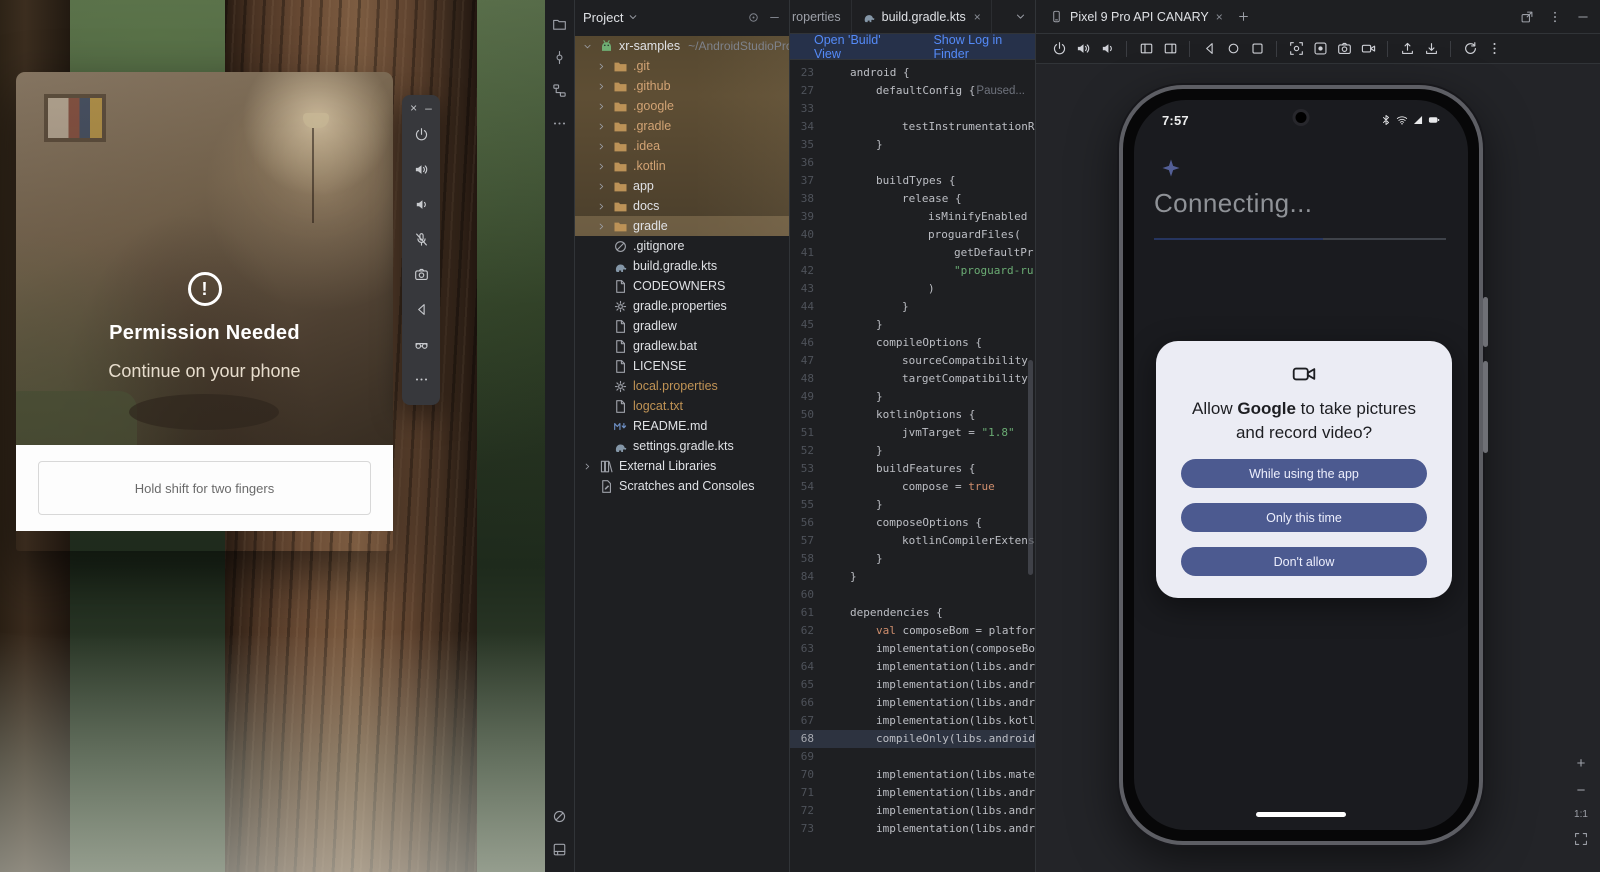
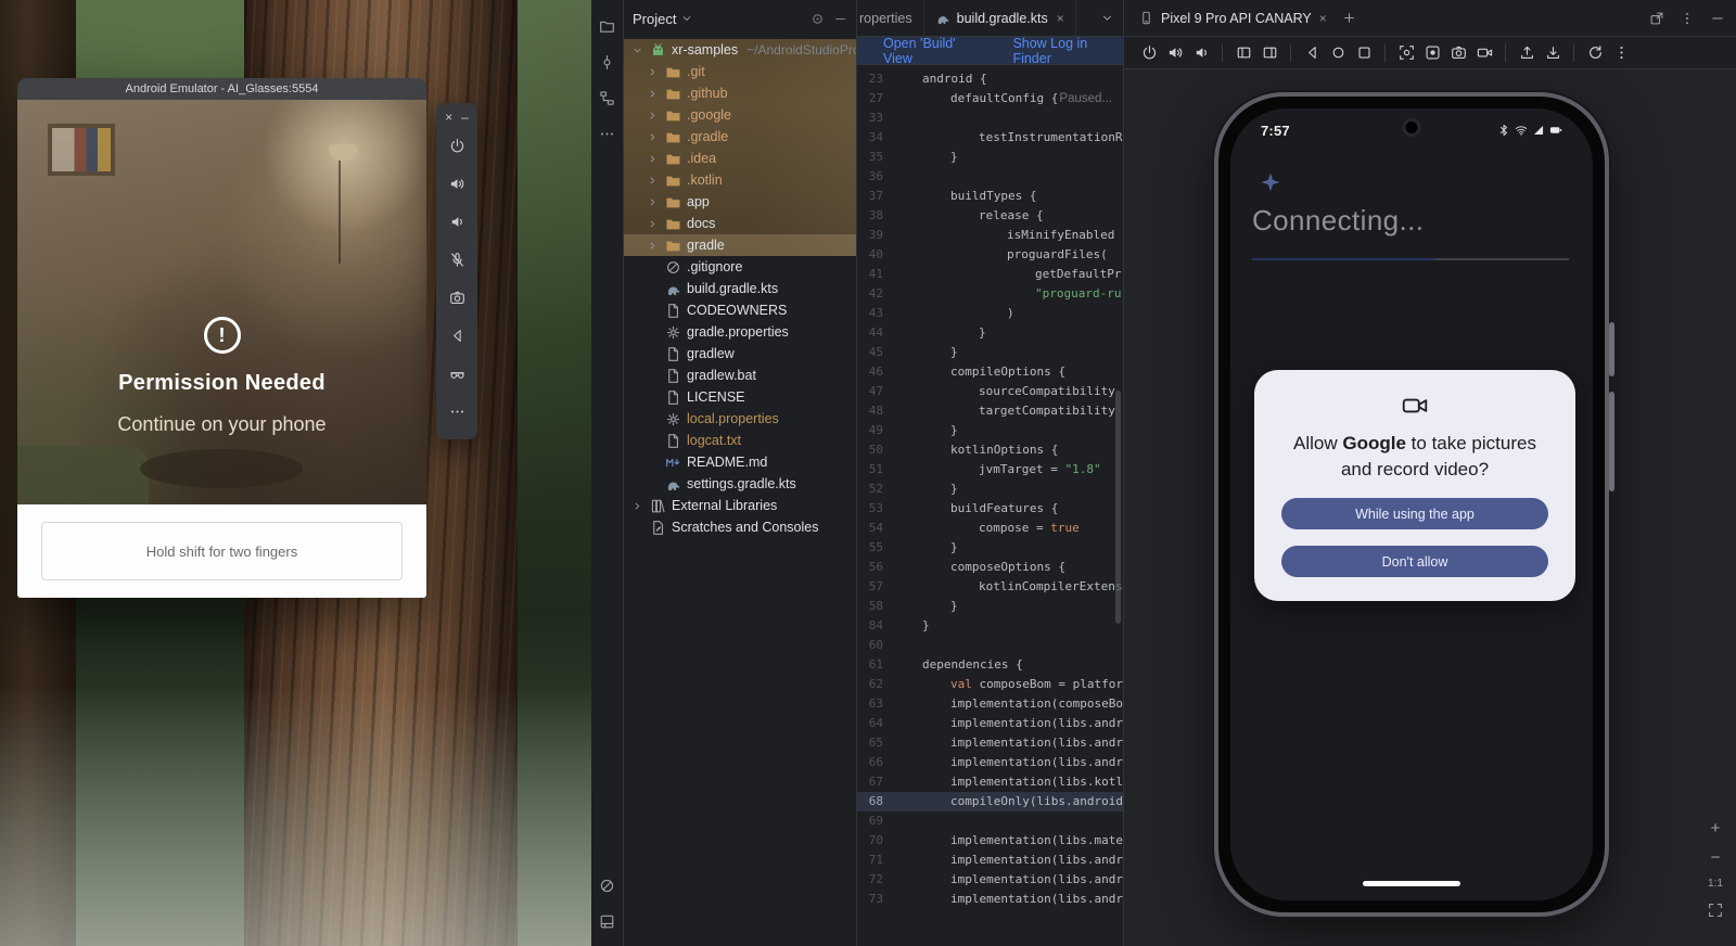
+ Android Emulator - AI_Glasses:5554
  !
  Permission Needed
  Continue on your phone
  Hold shift for two fingers
  ×
  –
  Project
  xr-samples
  ~/AndroidStudioPr
  .git
  .github
  .google
  .gradle
  .idea
  .kotlin
  app
  docs
  gradle
  .gitignore
  build.gradle.kts
  CODEOWNERS
  gradle.properties
  gradlew
  gradlew.bat
  LICENSE
  local.properties
  logcat.txt
  README.md
  settings.gradle.kts
  External Libraries
  Scratches and Consoles
  roperties
  build.gradle.kts
  ×
  Open 'Build' View
  Show Log in Finder
  23
  android {
  27
  defaultConfig {
  Paused...
  33
  34
  testInstrumentationR
  35
  }
  36
  37
  buildTypes {
  38
  release {
  39
  isMinifyEnabled
  40
  proguardFiles(
  41
  getDefaultPr
  42
  "proguard-ru
  43
  )
  44
  }
  45
  }
  46
  compileOptions {
  47
  sourceCompatibility
  48
  targetCompatibility
  49
  }
  50
  kotlinOptions {
  51
  jvmTarget = "1.8"
  52
  }
  53
  buildFeatures {
  54
  compose = true
  55
  }
  56
  composeOptions {
  57
  kotlinCompilerExtens
  58
  }
  84
  }
  60
  61
  dependencies {
  62
  val composeBom = platfor
  63
  implementation(composeBo
  64
  implementation(libs.andr
  65
  implementation(libs.andr
  66
  implementation(libs.andr
  67
  implementation(libs.kotl
  68
  compileOnly(libs.android
  69
  70
  implementation(libs.mate
  71
  implementation(libs.andr
  72
  implementation(libs.andr
  73
  implementation(libs.andr
  Pixel 9 Pro API CANARY
  ×
  7:57
  Connecting...
  Allow Google to take pictures and record video?
  While using the app
- Only this time
  Don't allow
  +
  −
  1:1
